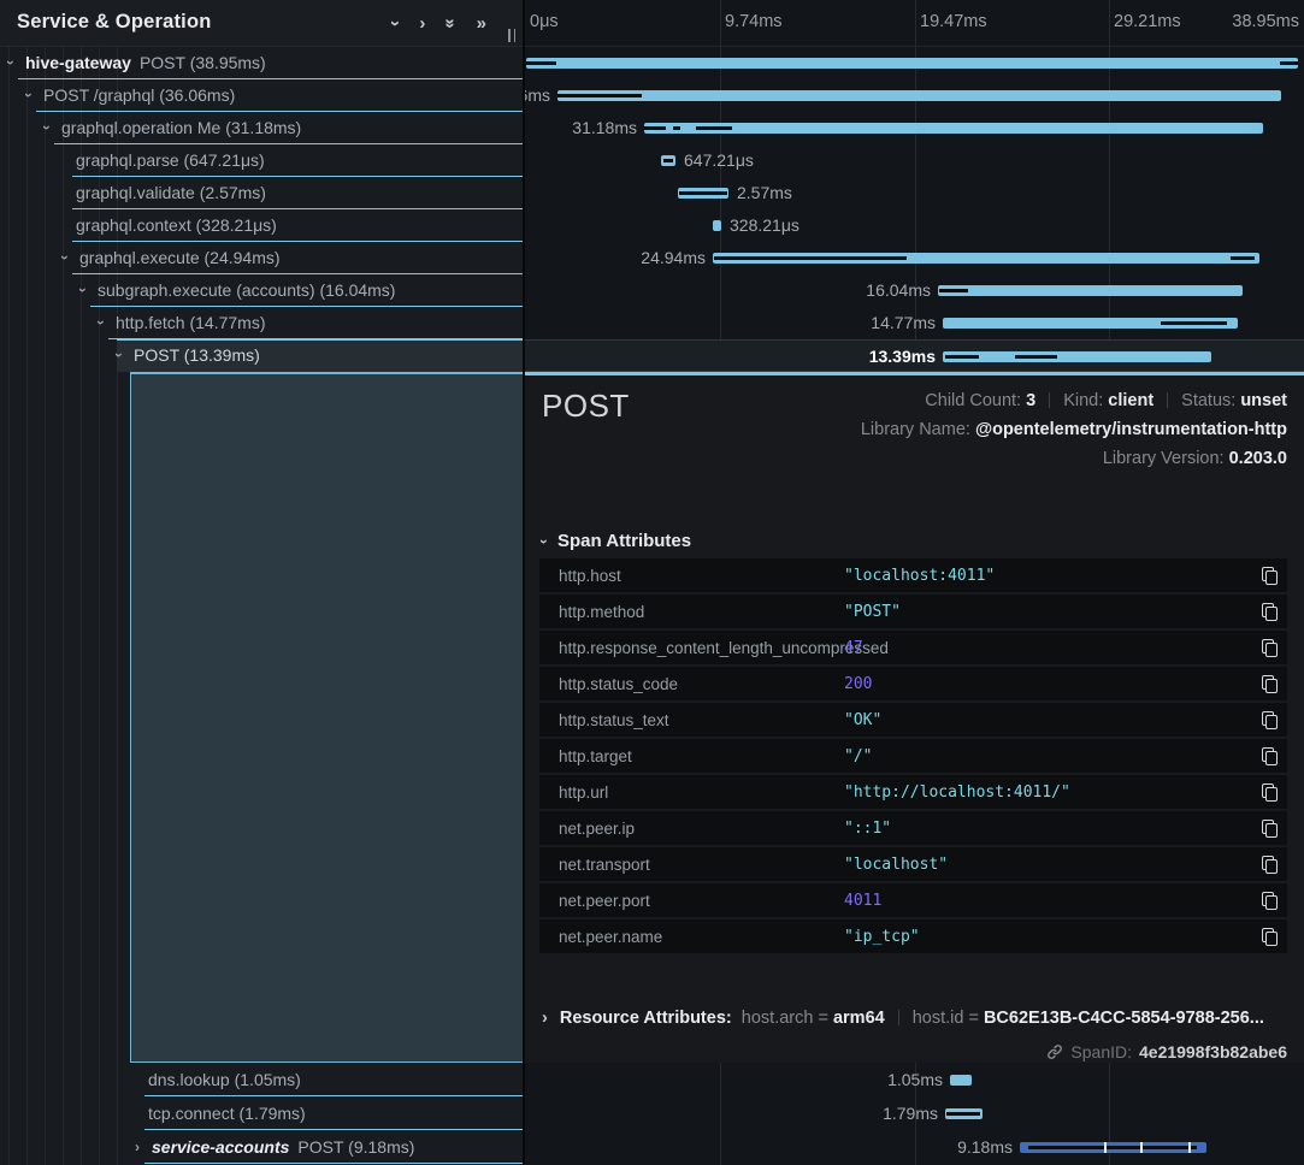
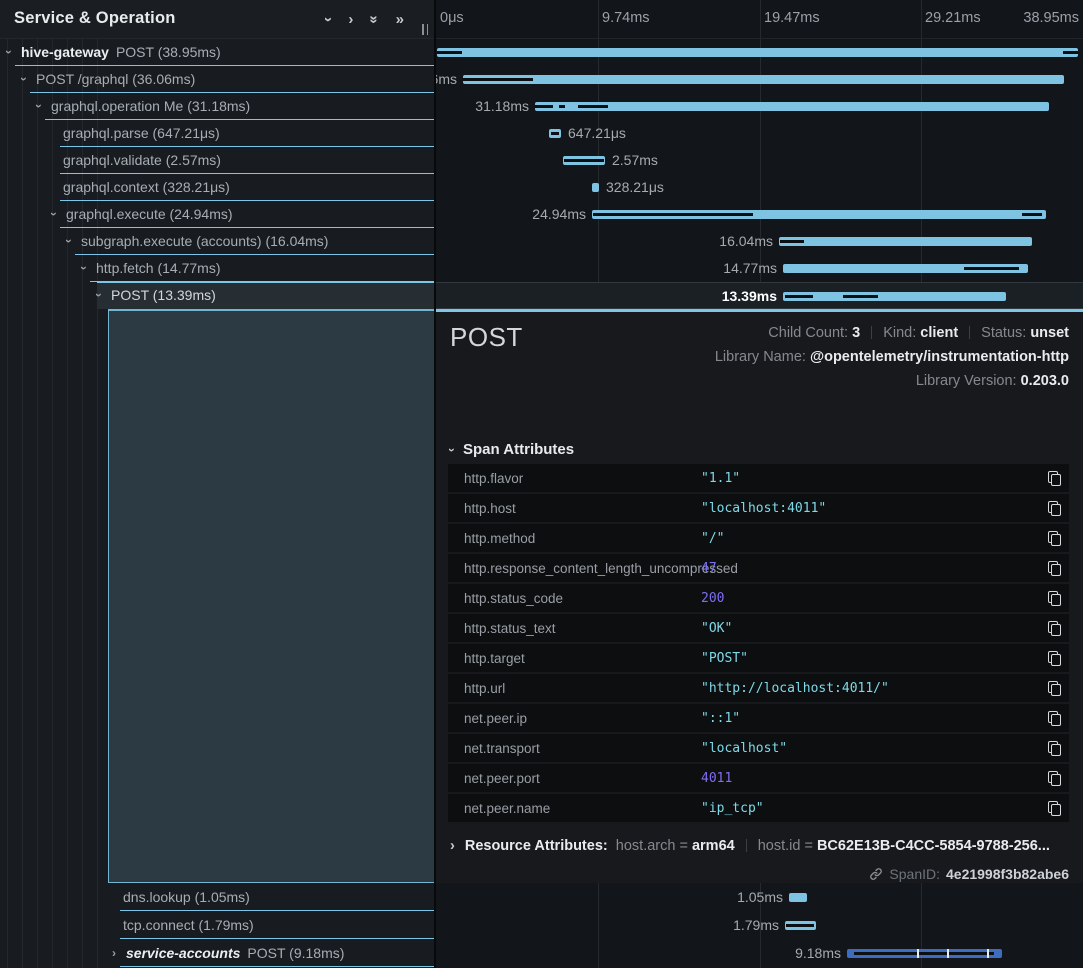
  Service & Operation
  ›
  »
  hive-gateway POST (38.95ms)
  POST /graphql (36.06ms)
  graphql.operation Me (31.18ms)
  graphql.parse (647.21μs)
  graphql.validate (2.57ms)
  graphql.context (328.21μs)
  graphql.execute (24.94ms)
  subgraph.execute (accounts) (16.04ms)
  http.fetch (14.77ms)
  POST (13.39ms)
  dns.lookup (1.05ms)
  tcp.connect (1.79ms)
  ›
  service-accounts POST (9.18ms)
  0μs
  9.74ms
  19.47ms
  29.21ms
  38.95ms
  31.18ms
  647.21μs
  2.57ms
  328.21μs
  24.94ms
  16.04ms
  14.77ms
  13.39ms
  1.05ms
  1.79ms
  9.18ms
  POST
  Child Count: 3 Kind: client Status: unset
  Library Name: @opentelemetry/instrumentation-http
  Library Version: 0.203.0
  Span Attributes
+ http.flavor
+ "1.1"
  http.host
  "localhost:4011"
  http.method
- "POST"
+ "/"
  http.response_content_length_uncompres
  47
  http.status_code
  200
  http.status_text
  "OK"
  http.target
- "/"
+ "POST"
  http.url
  "http://localhost:4011/"
  net.peer.ip
  "::1"
  net.transport
  "localhost"
  net.peer.port
  4011
  net.peer.name
  "ip_tcp"
  › Resource Attributes: host.arch = arm64 host.id = BC62E13B-C4CC-5854-9788-256...
  SpanID:
  4e21998f3b82abe6
